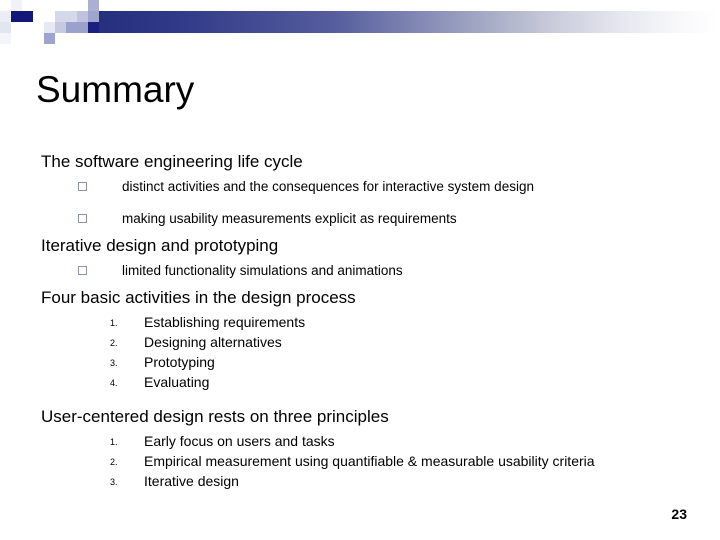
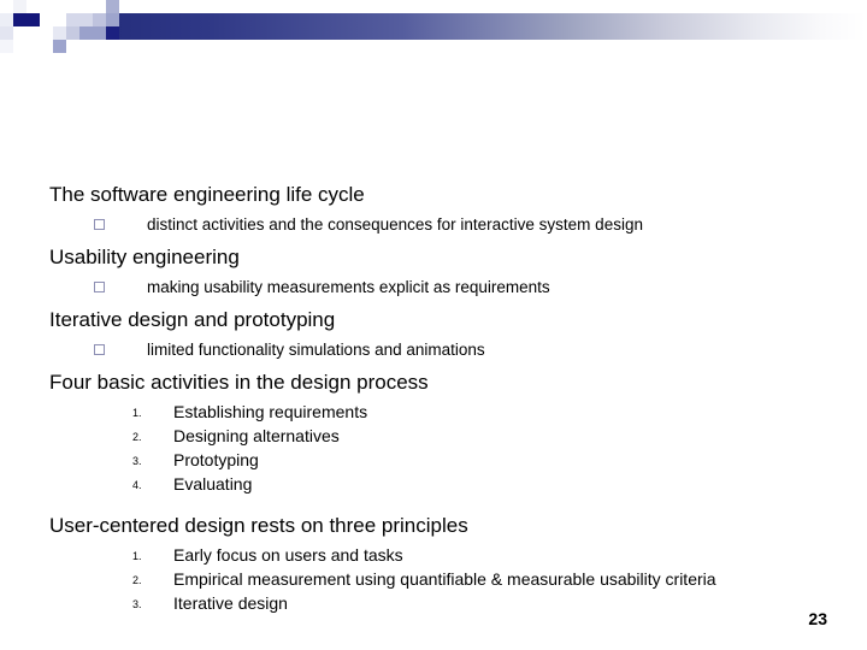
- Summary
  The software engineering life cycle
  distinct activities and the consequences for interactive system design
+ Usability engineering
  making usability measurements explicit as requirements
  Iterative design and prototyping
  limited functionality simulations and animations
  Four basic activities in the design process
  1.
  Establishing requirements
  2.
  Designing alternatives
  3.
  Prototyping
  4.
  Evaluating
  User-centered design rests on three principles
  1.
  Early focus on users and tasks
  2.
  Empirical measurement using quantifiable & measurable usability criteria
  3.
  Iterative design
  23
